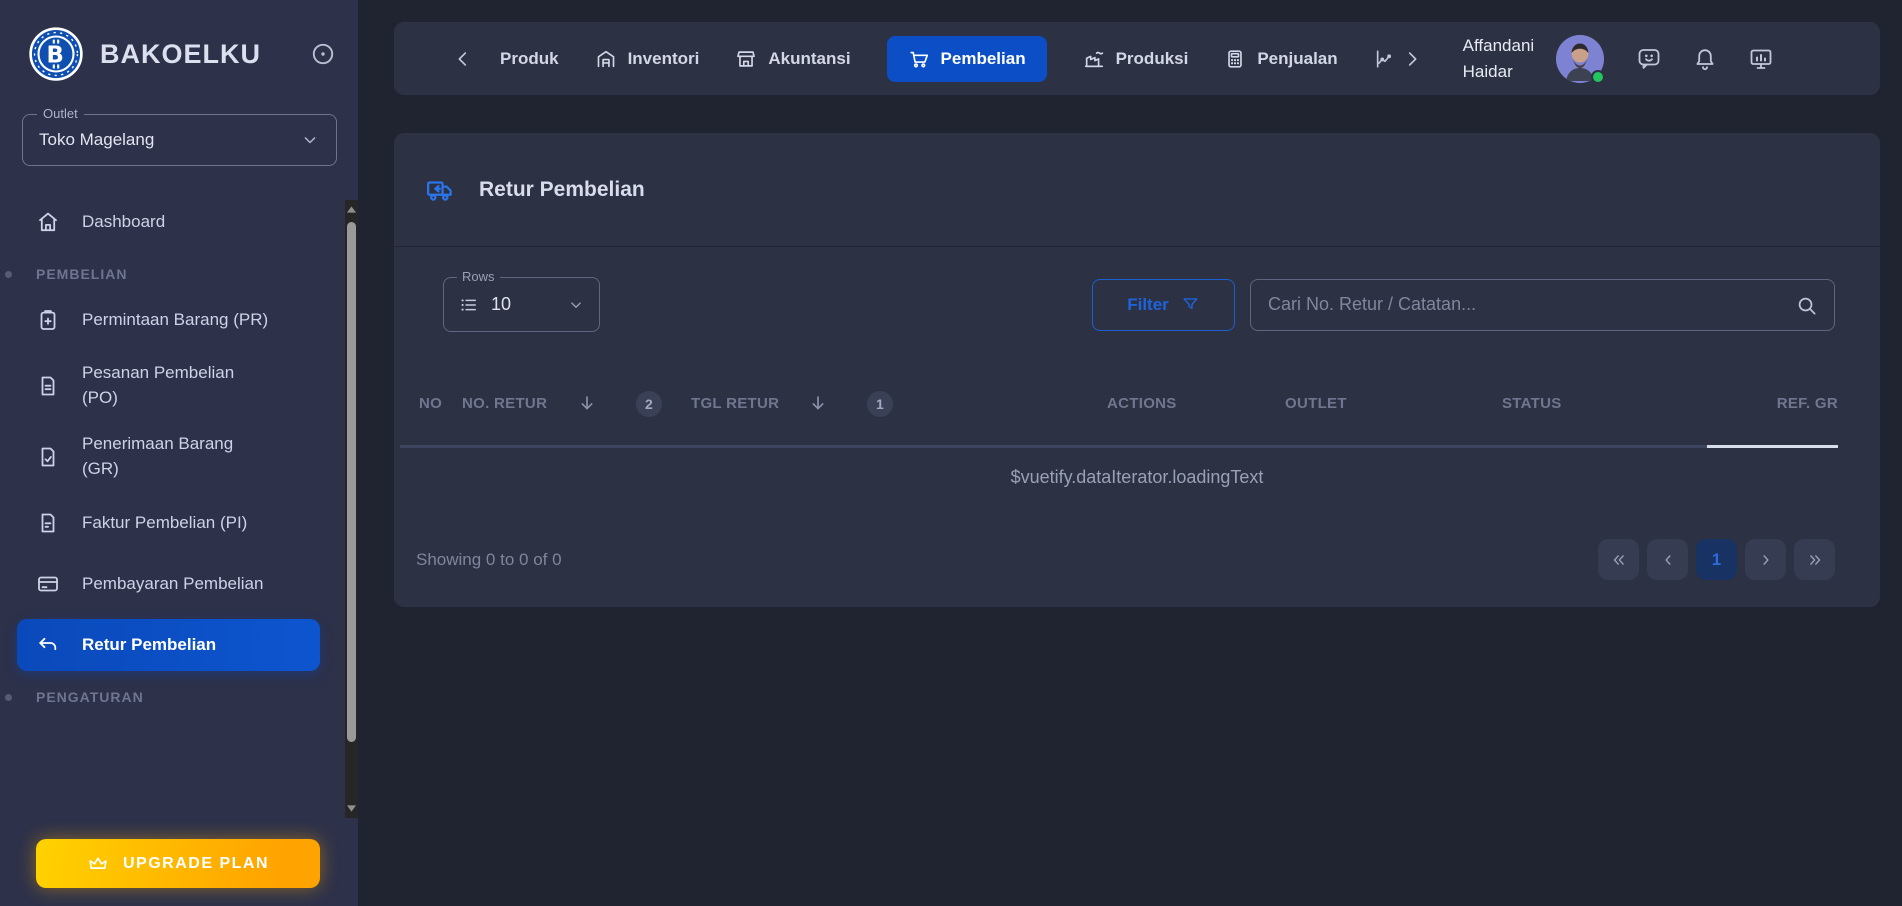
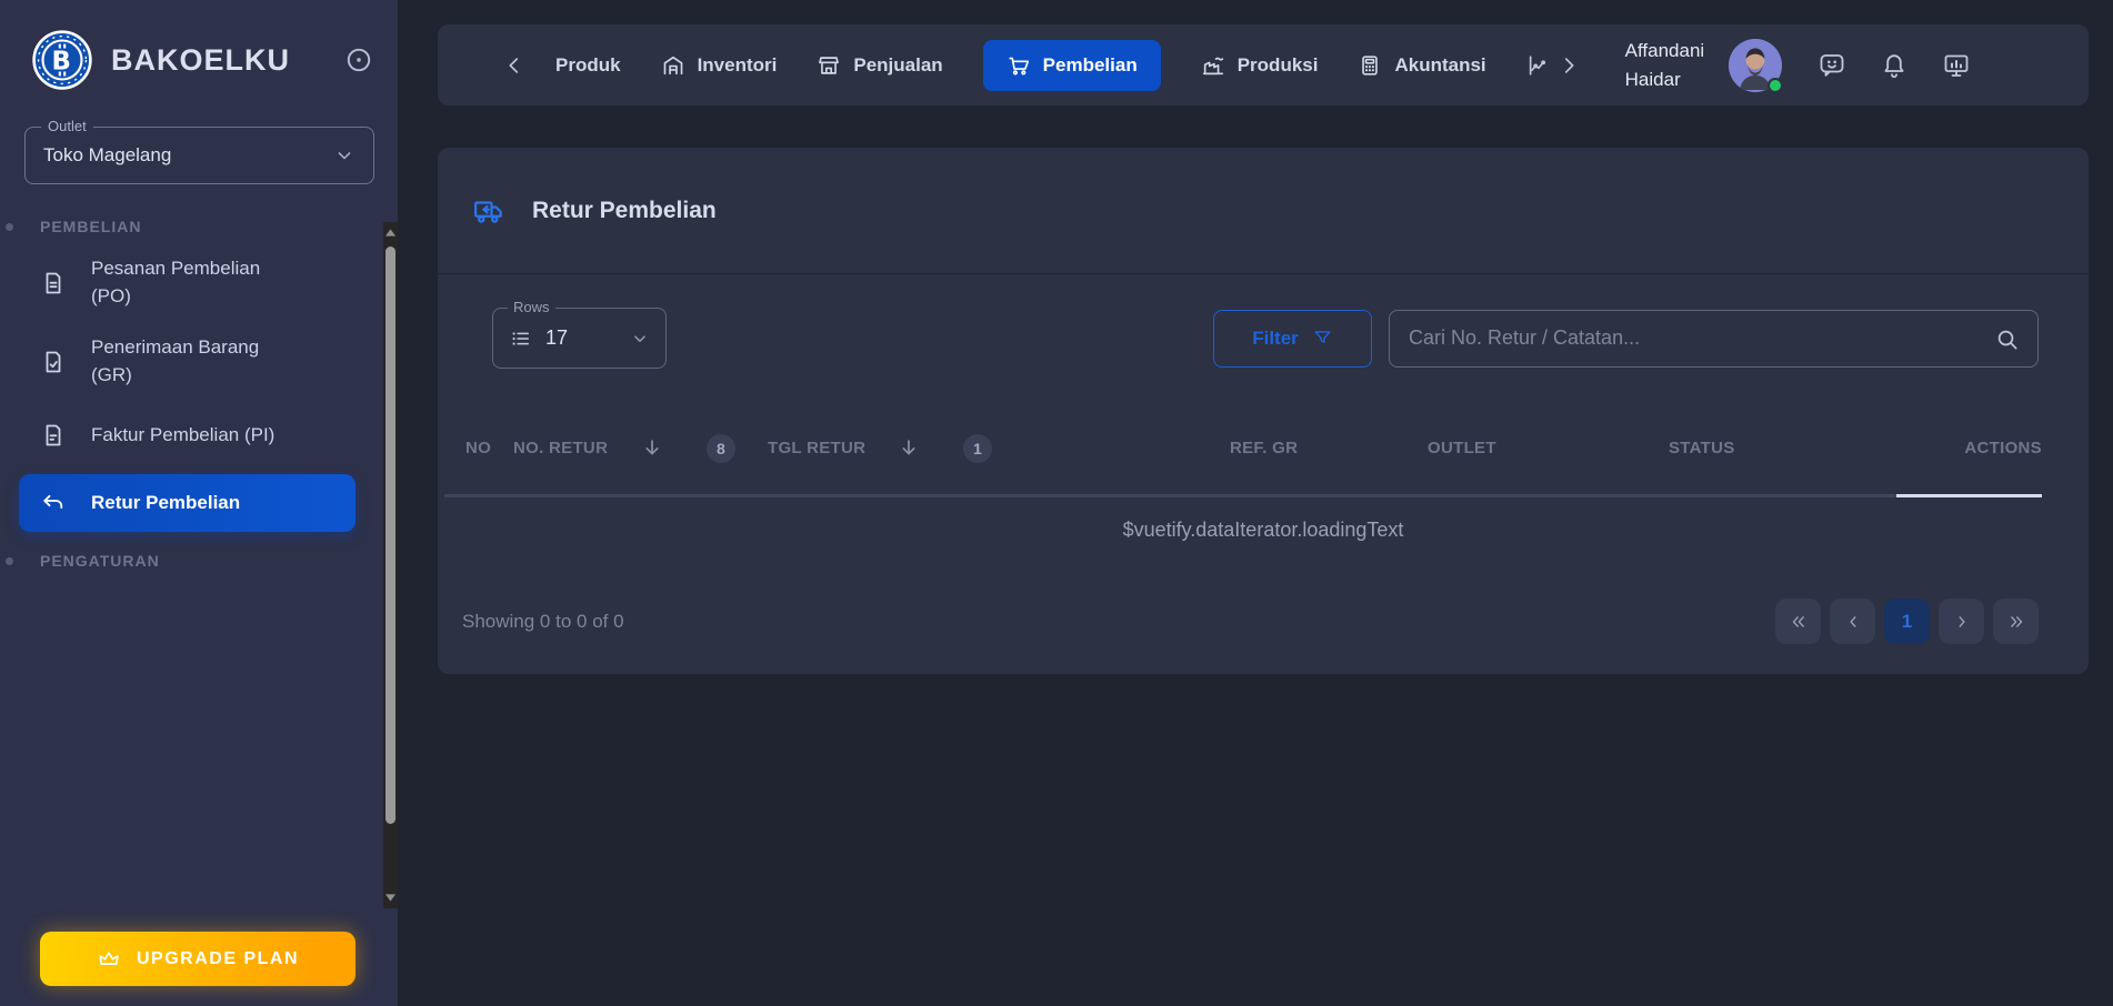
  B
  BAKOELKU
  Outlet
  Toko Magelang
- Dashboard
  PEMBELIAN
- Permintaan Barang (PR)
  Pesanan Pembelian (PO)
  Penerimaan Barang (GR)
  Faktur Pembelian (PI)
- Pembayaran Pembelian
  Retur Pembelian
  PENGATURAN
  UPGRADE PLAN
  Produk
  Inventori
- Akuntansi
+ Penjualan
  Pembelian
  Produksi
- Penjualan
+ Akuntansi
  Affandani
  Haidar
  Retur Pembelian
  Rows
- 10
+ 17
  Filter
  Cari No. Retur / Catatan...
  NO
  NO. RETUR
- 2
+ 8
  TGL RETUR
  1
- ACTIONS
+ REF. GR
  OUTLET
  STATUS
- REF. GR
+ ACTIONS
  $vuetify.dataIterator.loadingText
  Showing 0 to 0 of 0
  1
